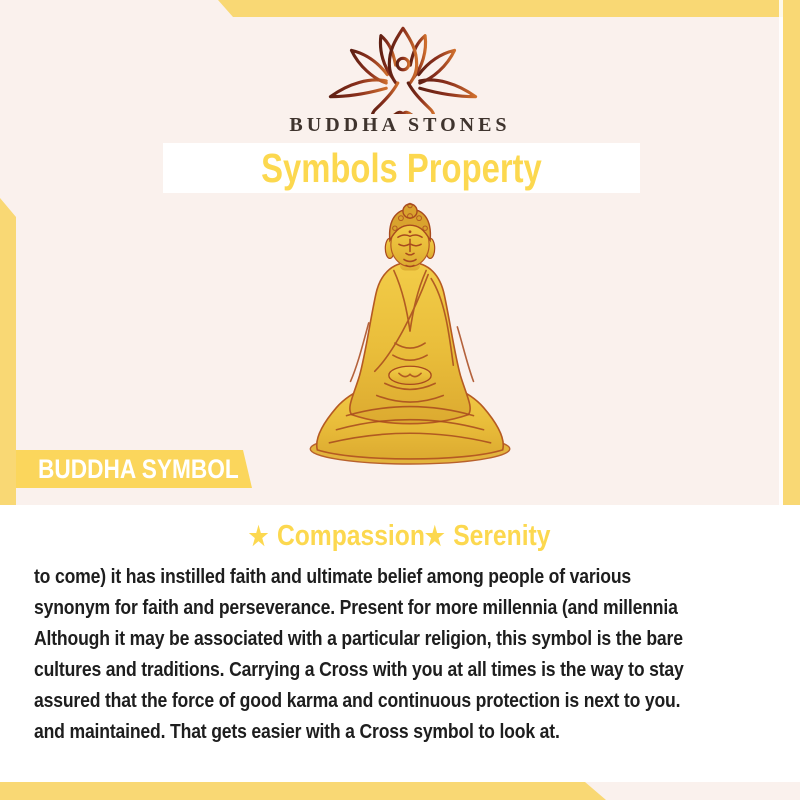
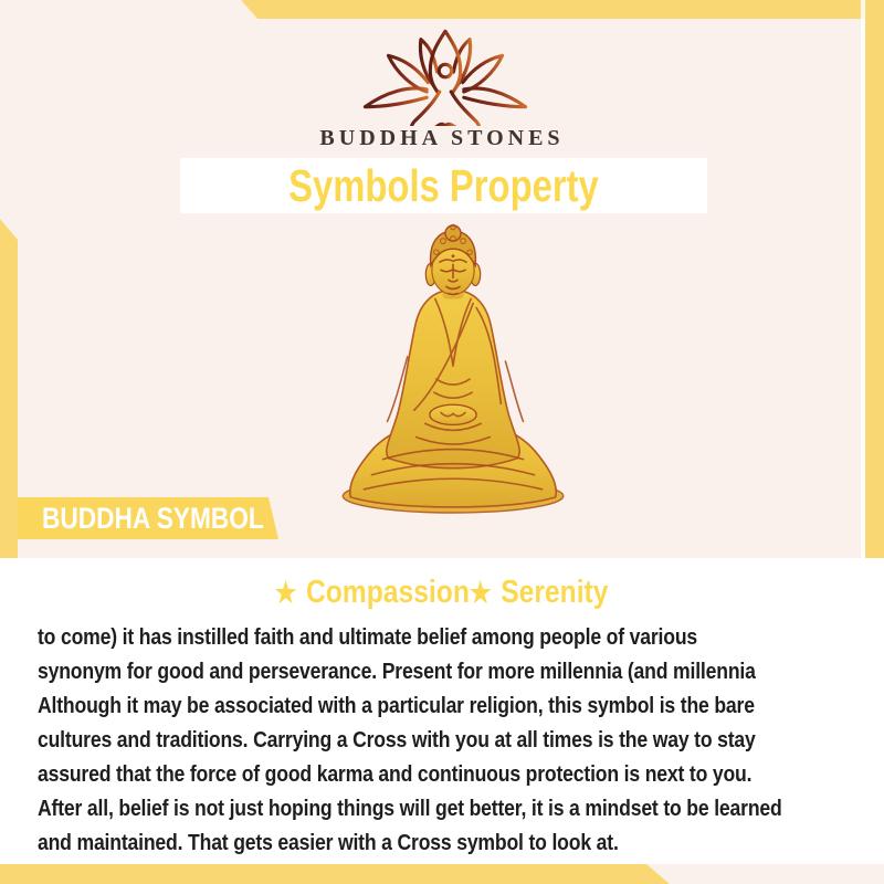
  BUDDHA STONES
  Symbols Property
  BUDDHA SYMBOL
  ★ Compassion★ Serenity
  to come) it has instilled faith and ultimate belief among people of various
- synonym for faith and perseverance. Present for more millennia (and millennia
+ synonym for good and perseverance. Present for more millennia (and millennia
  Although it may be associated with a particular religion, this symbol is the bare
  cultures and traditions. Carrying a Cross with you at all times is the way to stay
  assured that the force of good karma and continuous protection is next to you.
+ After all, belief is not just hoping things will get better, it is a mindset to be learned
  and maintained. That gets easier with a Cross symbol to look at.
